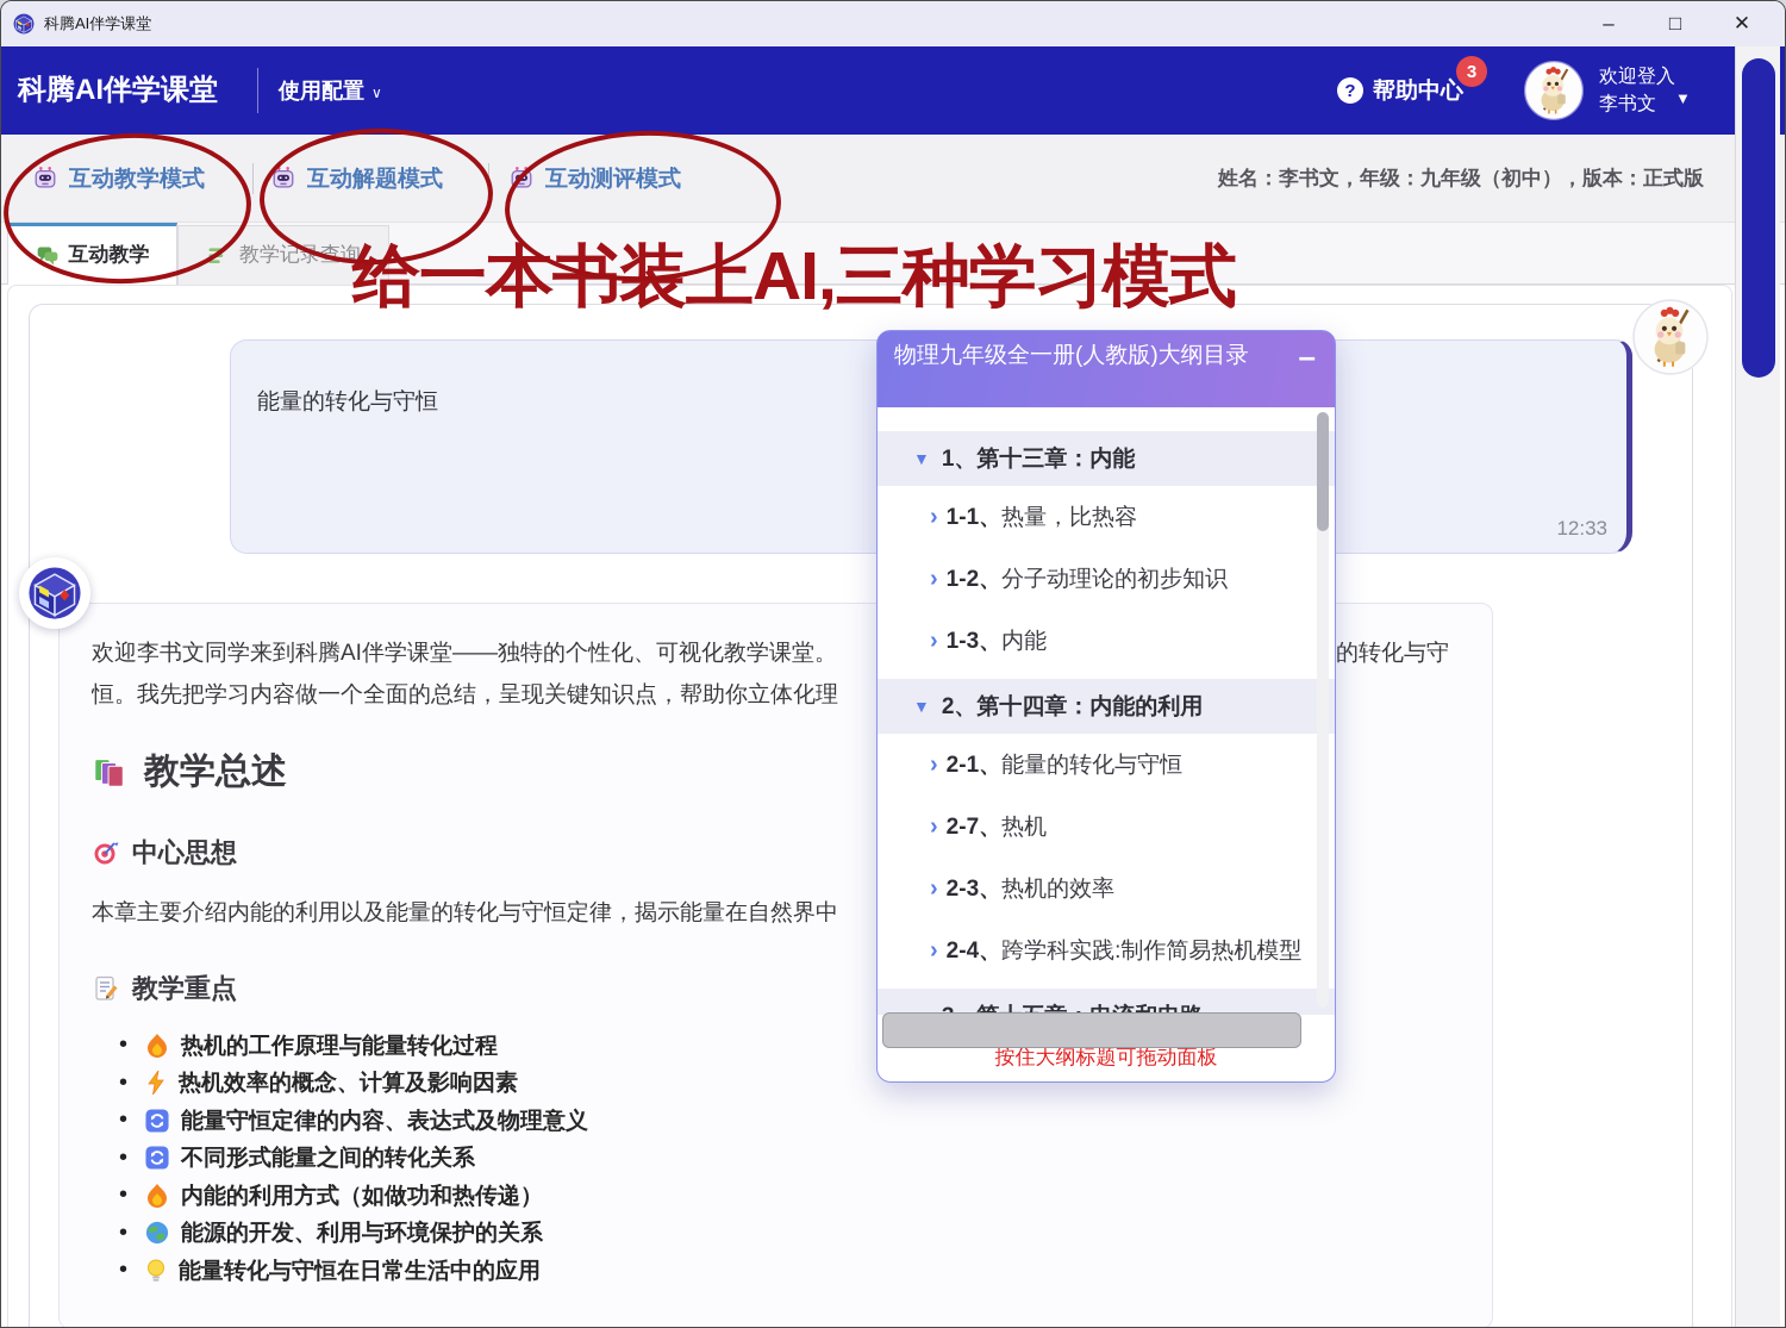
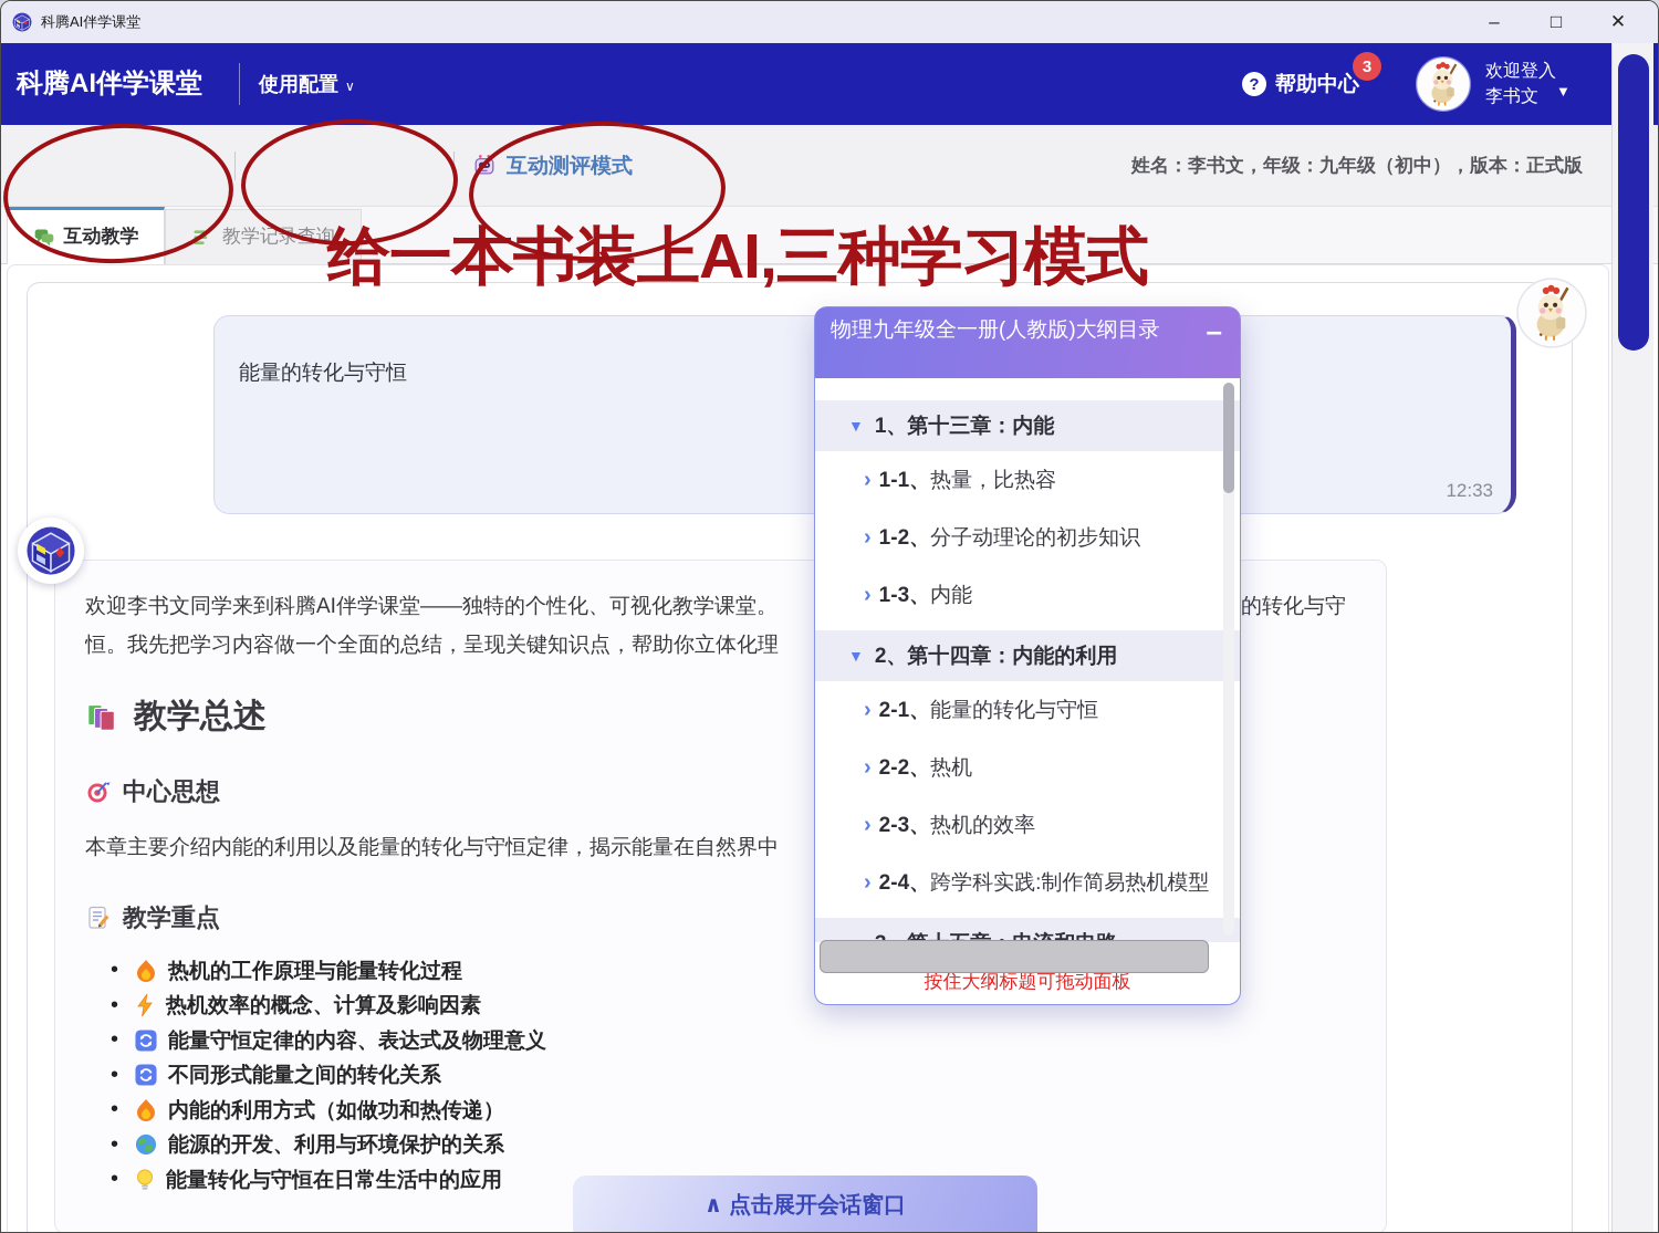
  科腾AI伴学课堂
  –
  □
  ✕
  科腾AI伴学课堂
  使用配置 ∨
  ?
  帮助中心
  3
  欢迎登入
  李书文
  ▼
- 互动教学模式
- 互动解题模式
  互动测评模式
  姓名：李书文，年级：九年级（初中），版本：正式版
  互动教学
  教学记录查询
  能量的转化与守恒
  12:33
  欢迎李书文同学来到科腾AI伴学课堂——独特的个性化、可视化教学课堂。
  的转化与守
  恒。我先把学习内容做一个全面的总结，呈现关键知识点，帮助你立体化理
  教学总述
  中心思想
  本章主要介绍内能的利用以及能量的转化与守恒定律，揭示能量在自然界中
  教学重点
  •
  热机的工作原理与能量转化过程
  •
  热机效率的概念、计算及影响因素
  •
  能量守恒定律的内容、表达式及物理意义
  •
  不同形式能量之间的转化关系
  •
  内能的利用方式（如做功和热传递）
  •
  能源的开发、利用与环境保护的关系
  •
  能量转化与守恒在日常生活中的应用
+ ∧
+ 点击展开会话窗口
  物理九年级全一册(人教版)大纲目录
  –
  ▼
  1、第十三章：内能
  ›
  1-1、
  热量，比热容
  ›
  1-2、
  分子动理论的初步知识
  ›
  1-3、
  内能
  ▼
  2、第十四章：内能的利用
  ›
  2-1、
  能量的转化与守恒
  ›
- 2-7、
+ 2-2、
  热机
  ›
  2-3、
  热机的效率
  ›
  2-4、
  跨学科实践:制作简易热机模型
  按住大纲标题可拖动面板
  给一本书装上AI,三种学习模式
